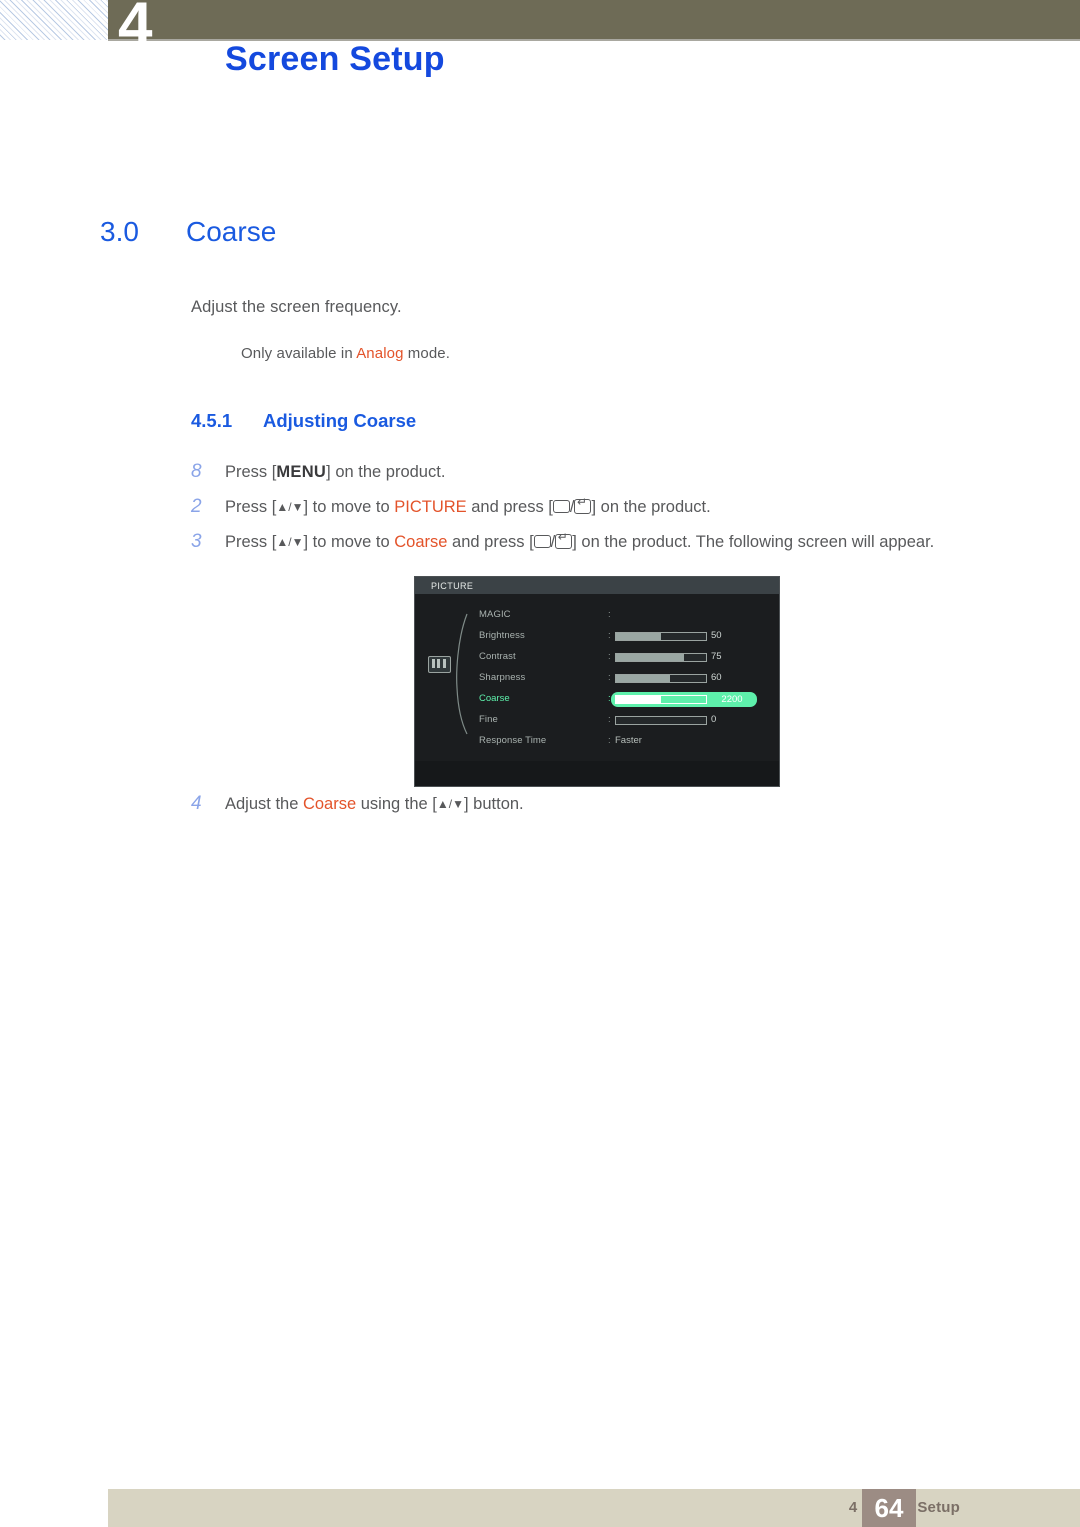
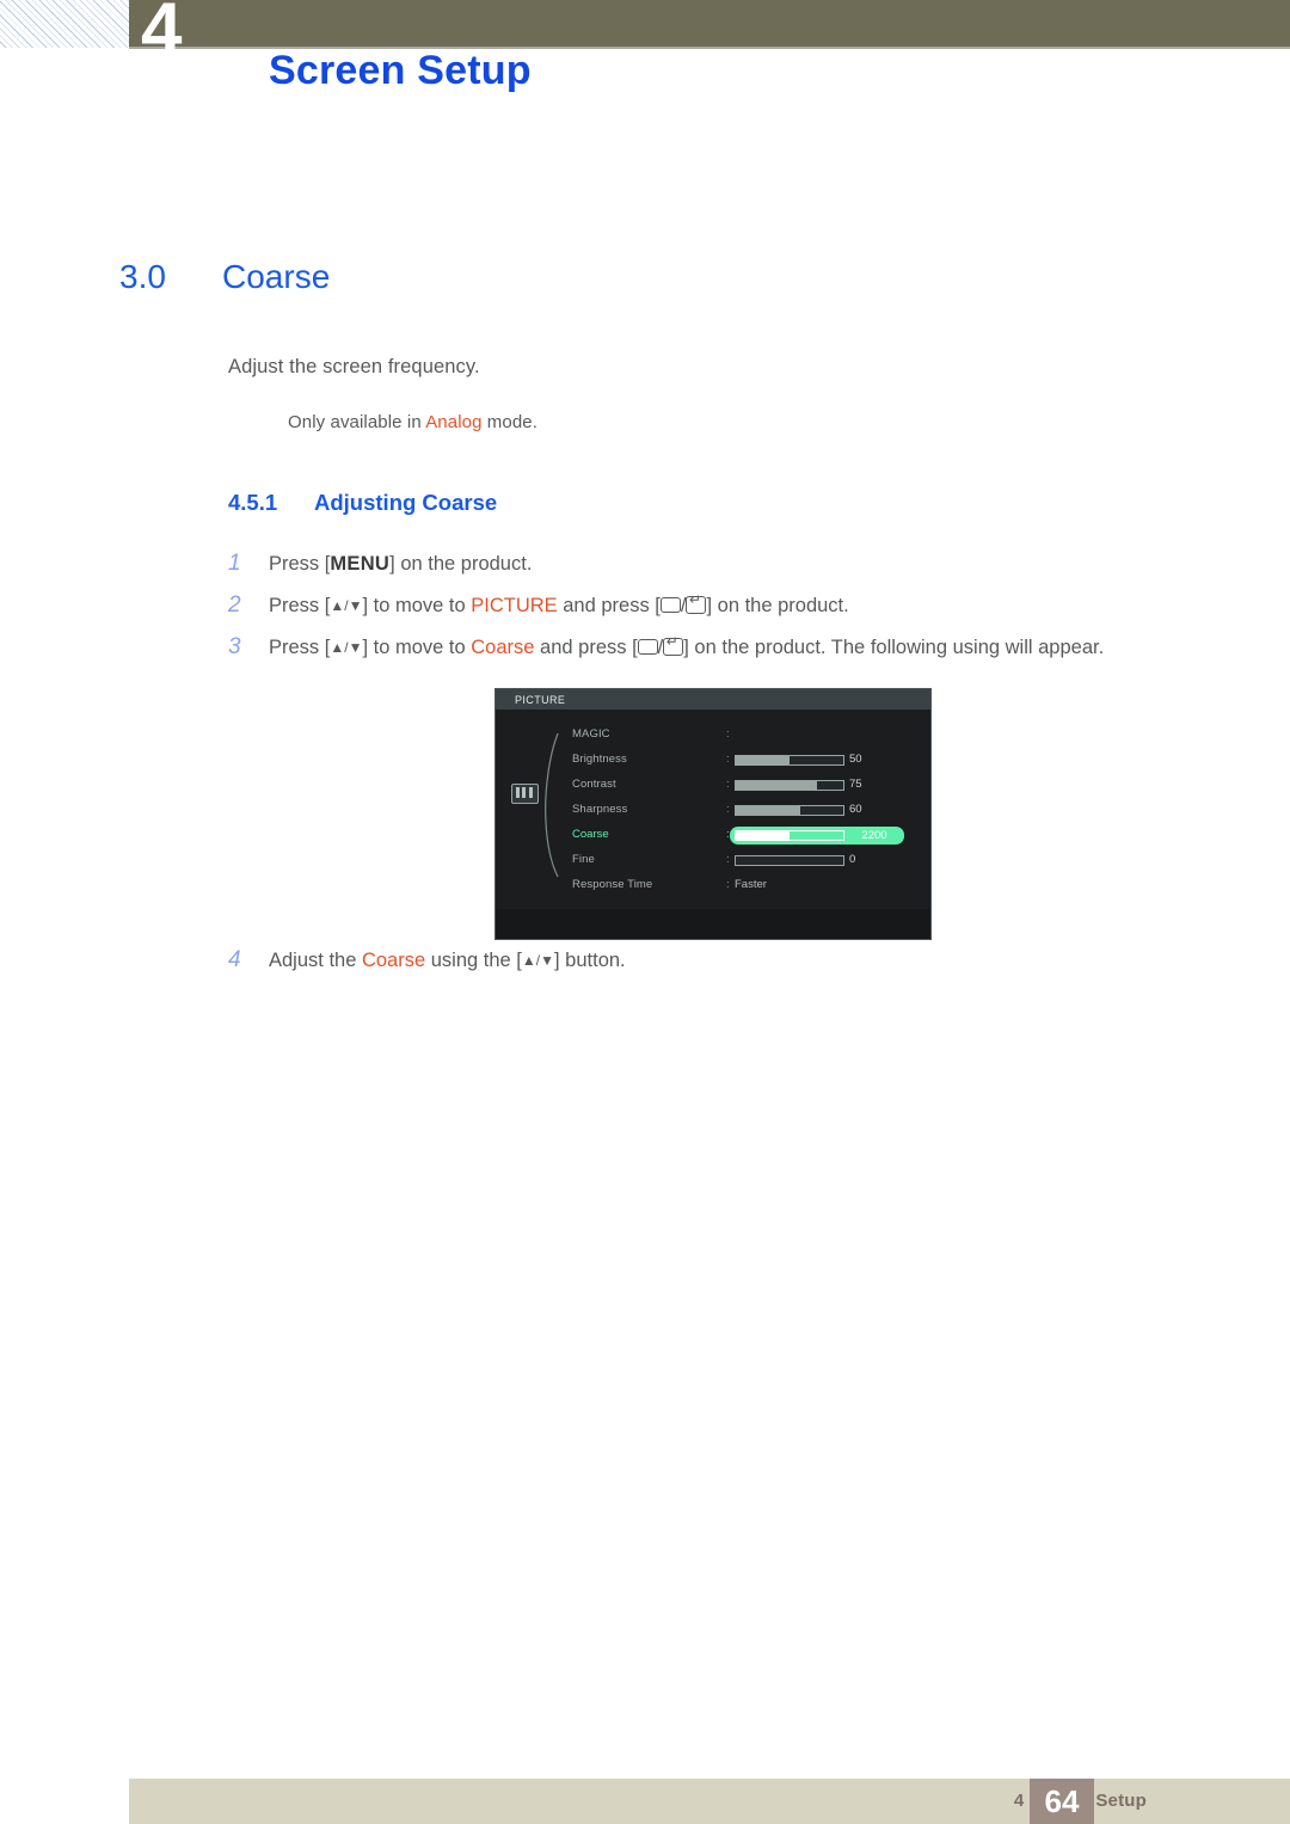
  4
  Screen Setup
  3.0 Coarse
  Adjust the screen frequency.
  Only available in Analog mode.
  4.5.1 Adjusting Coarse
- 8 Press [MENU] on the product.
+ 1 Press [MENU] on the product.
  2 Press [▲/▼] to move to PICTURE and press [ / ] on the product.
- 3 Press [▲/▼] to move to Coarse and press [ / ] on the product. The following screen will appear.
+ 3 Press [▲/▼] to move to Coarse and press [ / ] on the product. The following using will appear.
  4 Adjust the Coarse using the [▲/▼] button.
  PICTURE
  MAGIC
  :
  Brightness
  :
  50
  Contrast
  :
  75
  Sharpness
  :
  60
  Coarse
  :
  2200
  Fine
  :
  0
  Response Time
  :
  Faster
  64
